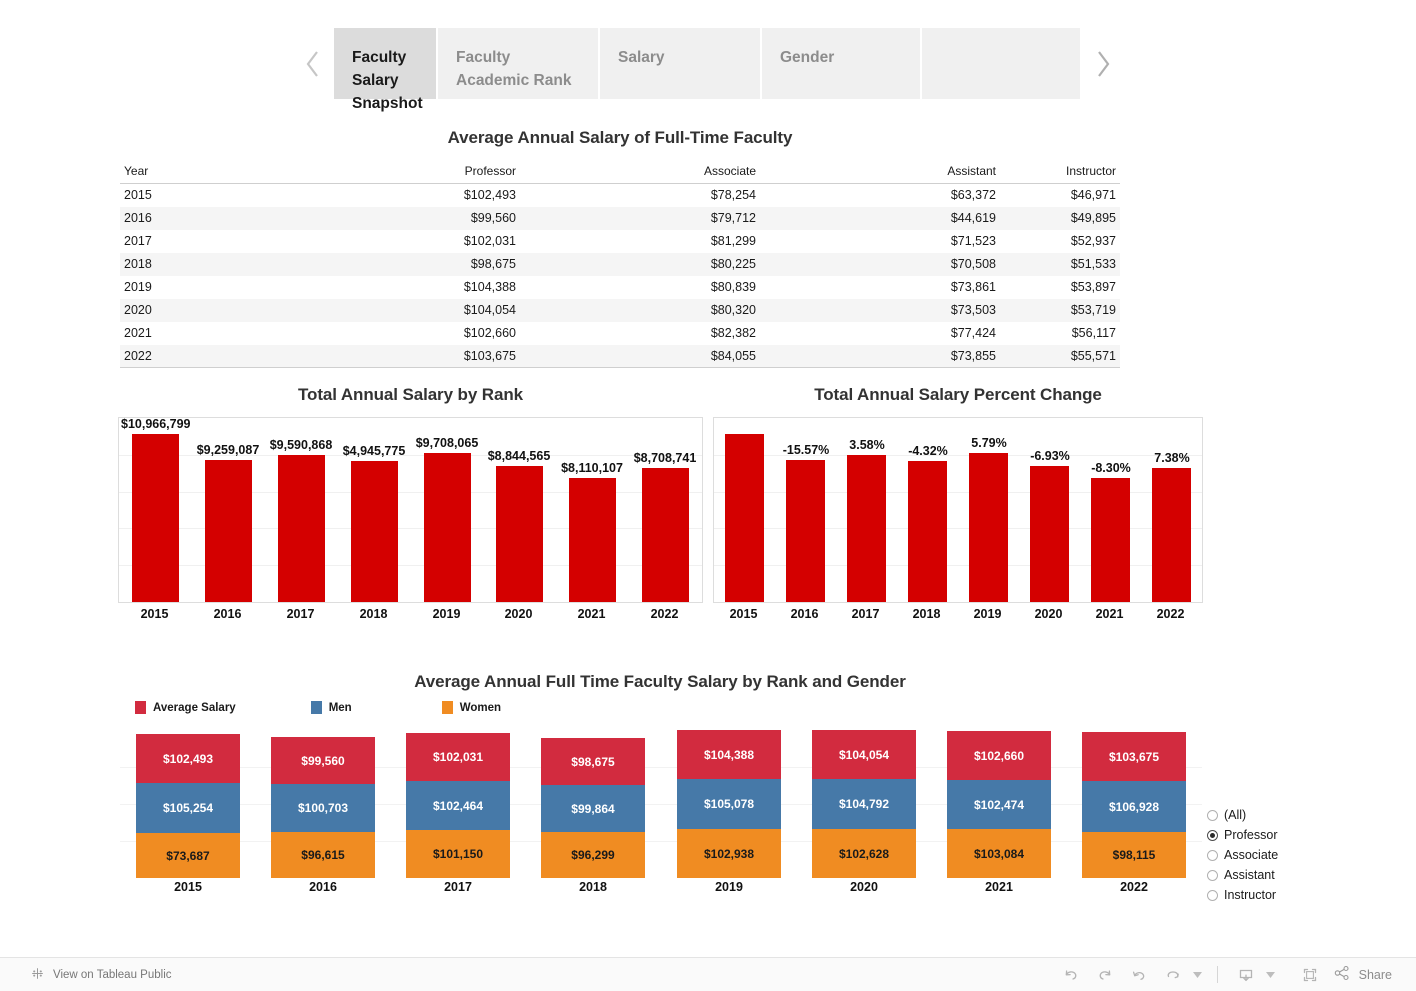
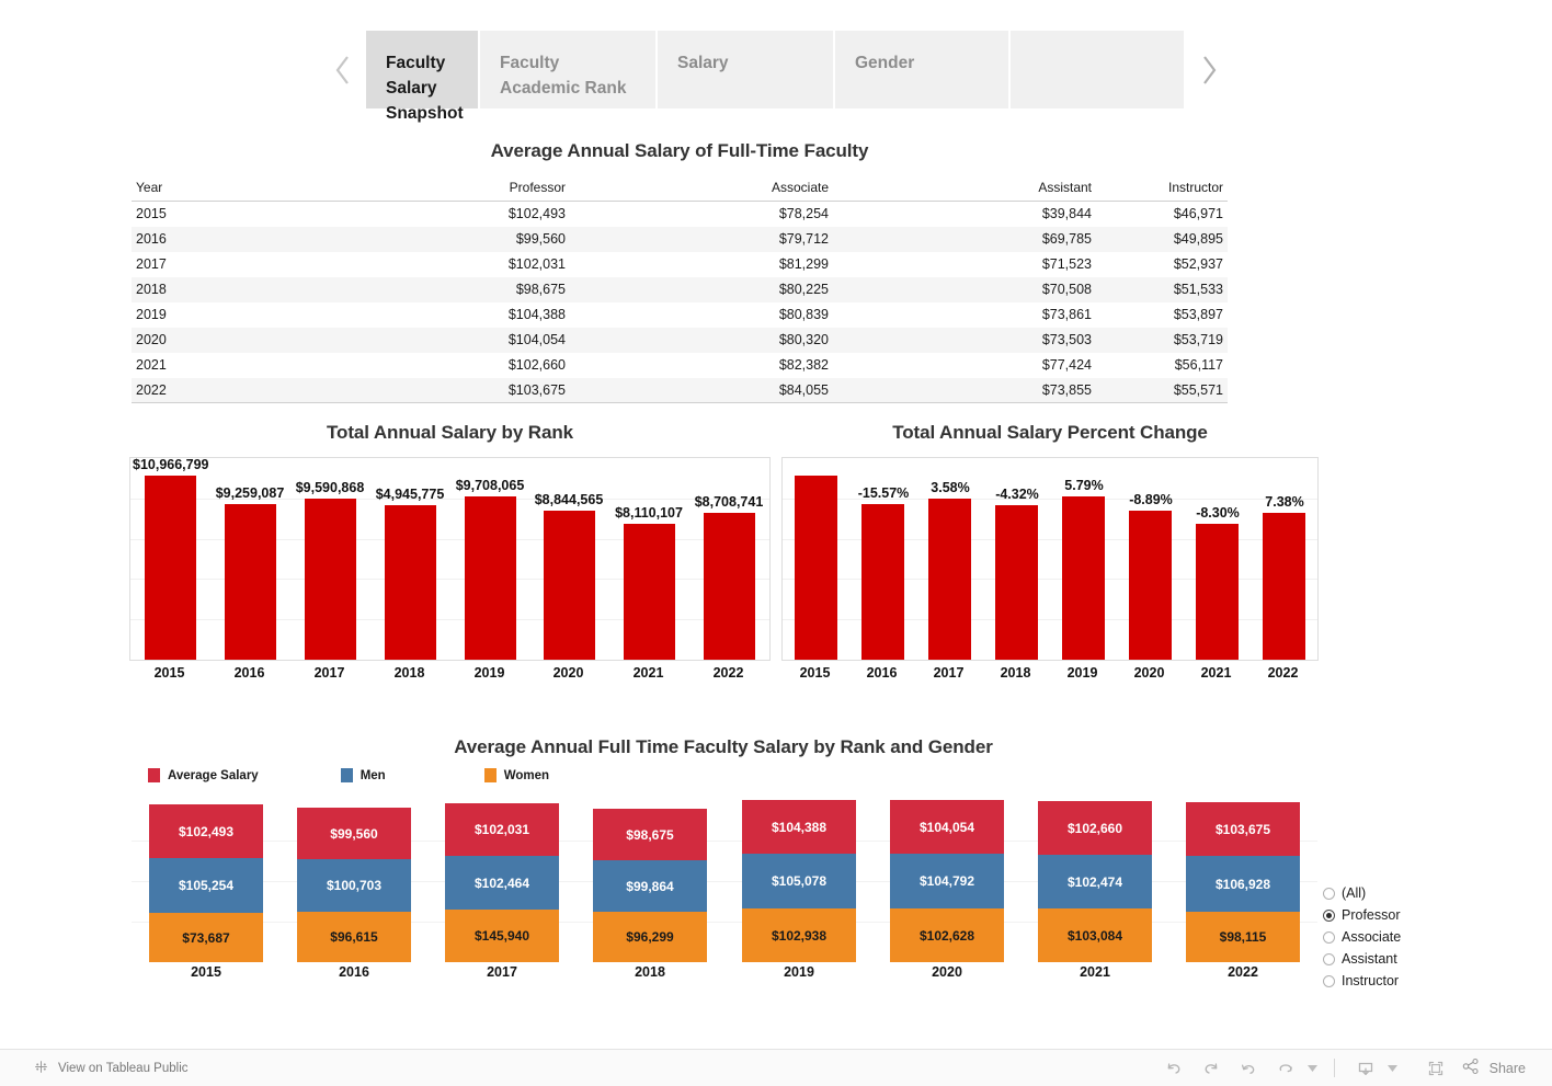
  Faculty Salary Snapshot
  Faculty Academic Rank
  Salary
  Gender
  Average Annual Salary of Full-Time Faculty
  Year	Professor	Associate	Assistant	Instructor
- 2015	$102,493	$78,254	$63,372	$46,971
+ 2015	$102,493	$78,254	$39,844	$46,971
- 2016	$99,560	$79,712	$44,619	$49,895
+ 2016	$99,560	$79,712	$69,785	$49,895
  2017	$102,031	$81,299	$71,523	$52,937
  2018	$98,675	$80,225	$70,508	$51,533
  2019	$104,388	$80,839	$73,861	$53,897
  2020	$104,054	$80,320	$73,503	$53,719
  2021	$102,660	$82,382	$77,424	$56,117
  2022	$103,675	$84,055	$73,855	$55,571
  Total Annual Salary by Rank
  $10,966,799
  $9,259,087
  $9,590,868
  $4,945,775
  $9,708,065
  $8,844,565
  $8,110,107
  $8,708,741
  2015
  2016
  2017
  2018
  2019
  2020
  2021
  2022
  Total Annual Salary Percent Change
  -15.57%
  3.58%
  -4.32%
  5.79%
- -6.93%
+ -8.89%
  -8.30%
  7.38%
  2015
  2016
  2017
  2018
  2019
  2020
  2021
  2022
  (All)
  Professor
  Associate
  Assistant
  Instructor
  Average Annual Full Time Faculty Salary by Rank and Gender
  Average Salary
  Men
  Women
  $102,493
  $105,254
  $73,687
  $99,560
  $100,703
  $96,615
  $102,031
  $102,464
- $101,150
+ $145,940
  $98,675
  $99,864
  $96,299
  $104,388
  $105,078
  $102,938
  $104,054
  $104,792
  $102,628
  $102,660
  $102,474
  $103,084
  $103,675
  $106,928
  $98,115
  2015
  2016
  2017
  2018
  2019
  2020
  2021
  2022
  View on Tableau Public
  Share
